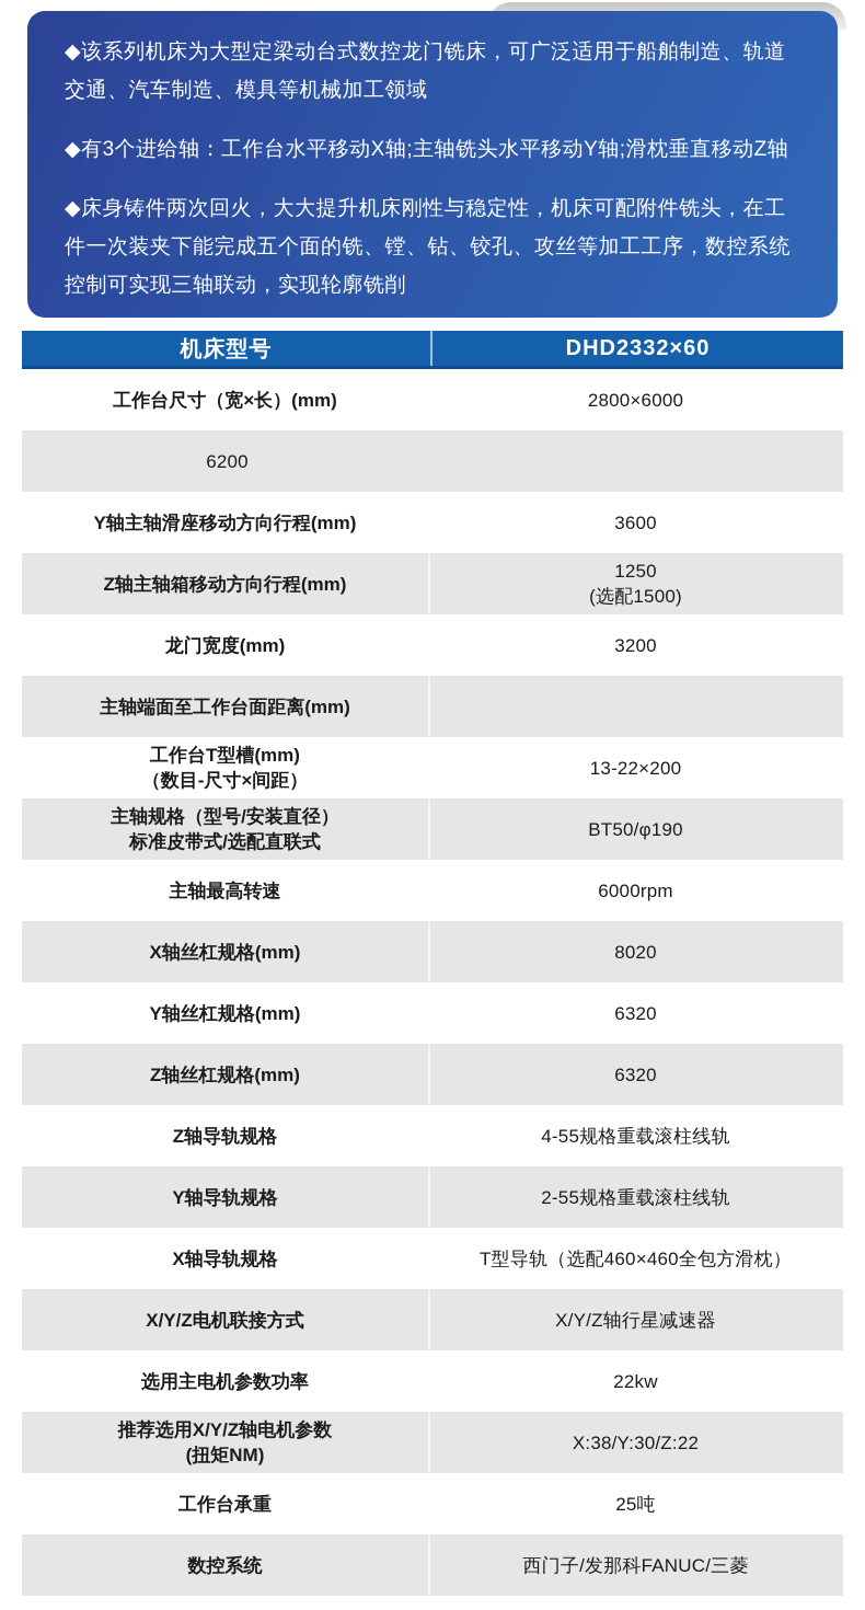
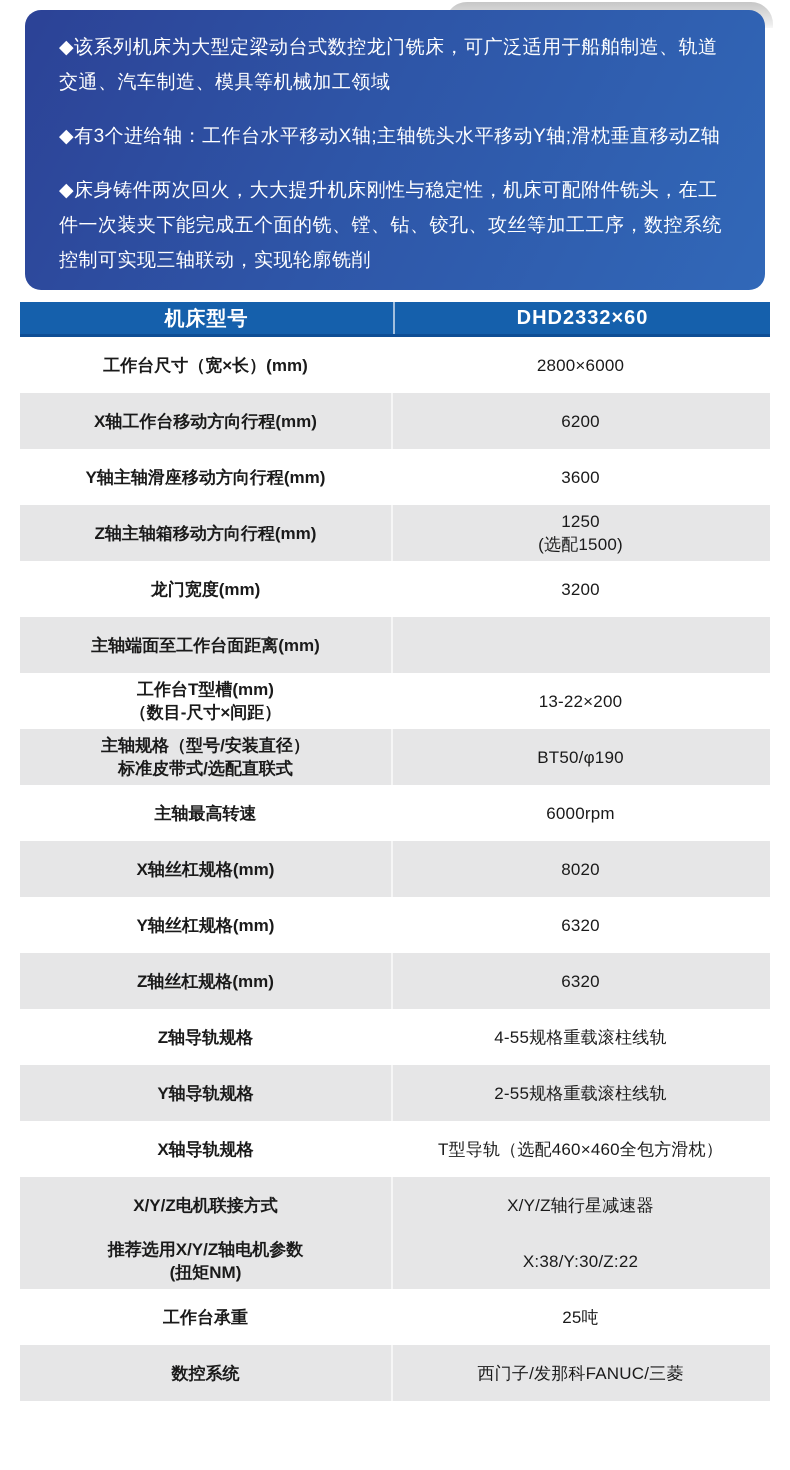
  ◆该系列机床为大型定梁动台式数控龙门铣床，可广泛适用于船舶制造、轨道交通、汽车制造、模具等机械加工领域
  ◆有3个进给轴：工作台水平移动X轴;主轴铣头水平移动Y轴;滑枕垂直移动Z轴
  ◆床身铸件两次回火，大大提升机床刚性与稳定性，机床可配附件铣头，在工件一次装夹下能完成五个面的铣、镗、钻、铰孔、攻丝等加工工序，数控系统控制可实现三轴联动，实现轮廓铣削
  机床型号
  DHD2332×60
  工作台尺寸（宽×长）(mm)
  2800×6000
+ X轴工作台移动方向行程(mm)
  6200
  Y轴主轴滑座移动方向行程(mm)
  3600
  Z轴主轴箱移动方向行程(mm)
  1250
  (选配1500)
  龙门宽度(mm)
  3200
  主轴端面至工作台面距离(mm)
  工作台T型槽(mm)
  （数目-尺寸×间距）
  13-22×200
  主轴规格（型号/安装直径）
  标准皮带式/选配直联式
  BT50/φ190
  主轴最高转速
  6000rpm
  X轴丝杠规格(mm)
  8020
  Y轴丝杠规格(mm)
  6320
  Z轴丝杠规格(mm)
  6320
  Z轴导轨规格
  4-55规格重载滚柱线轨
  Y轴导轨规格
  2-55规格重载滚柱线轨
  X轴导轨规格
  T型导轨（选配460×460全包方滑枕）
  X/Y/Z电机联接方式
  X/Y/Z轴行星减速器
- 选用主电机参数功率
- 22kw
  推荐选用X/Y/Z轴电机参数
  (扭矩NM)
  X:38/Y:30/Z:22
  工作台承重
  25吨
  数控系统
  西门子/发那科FANUC/三菱
